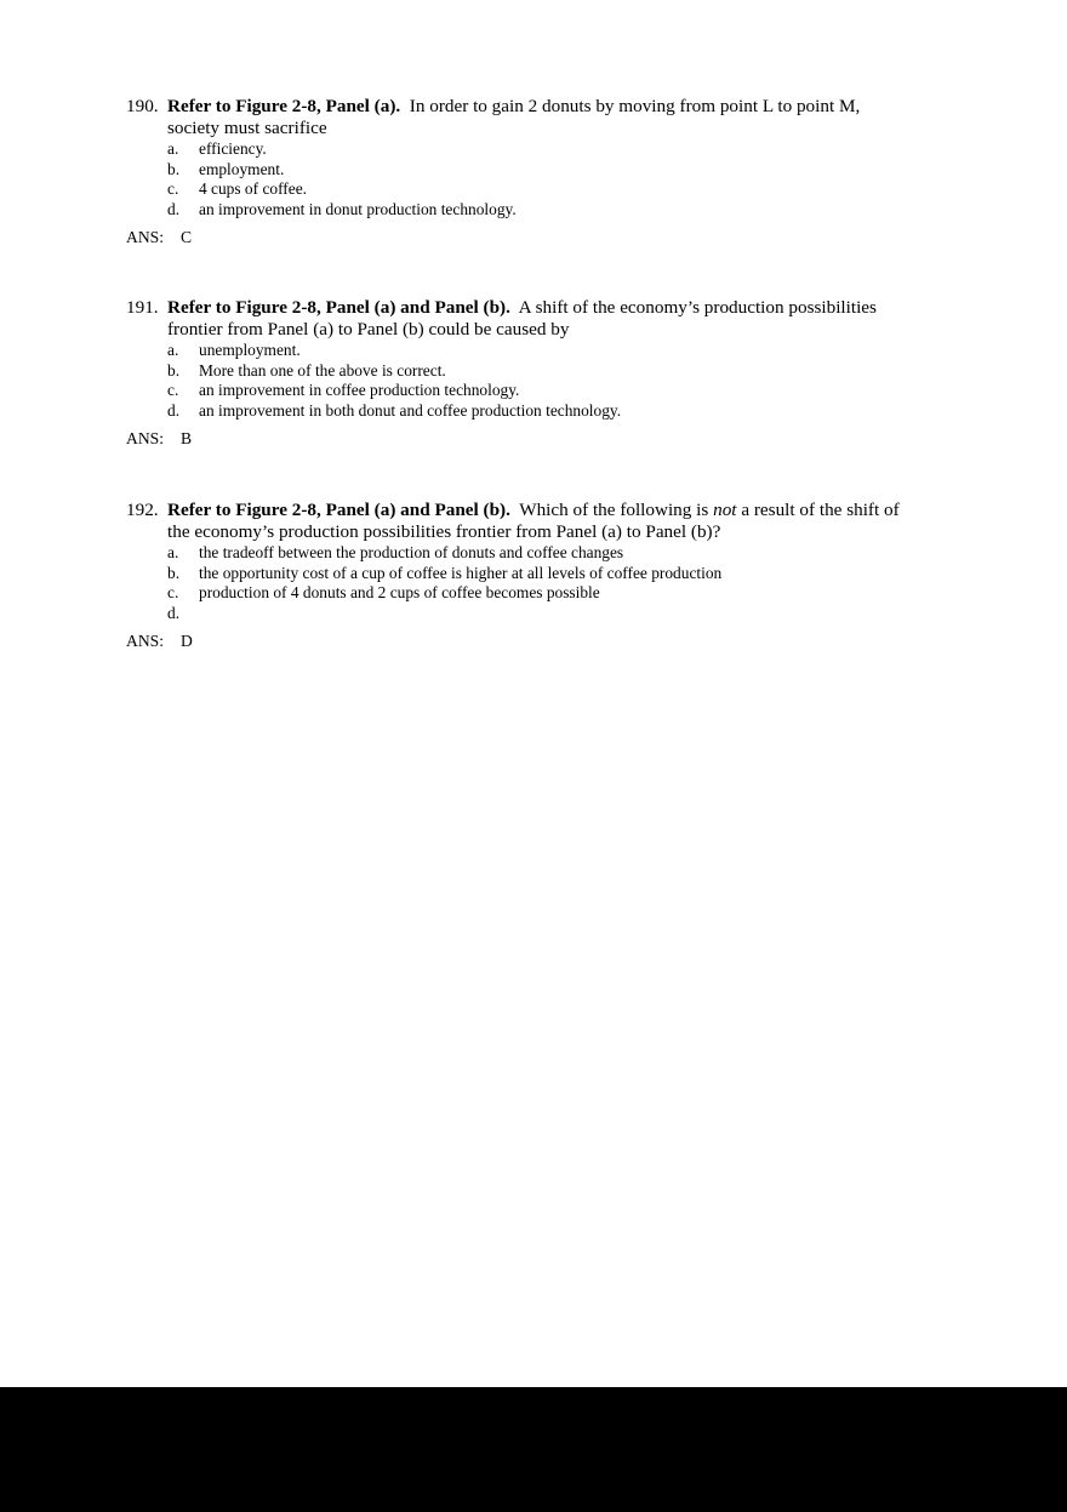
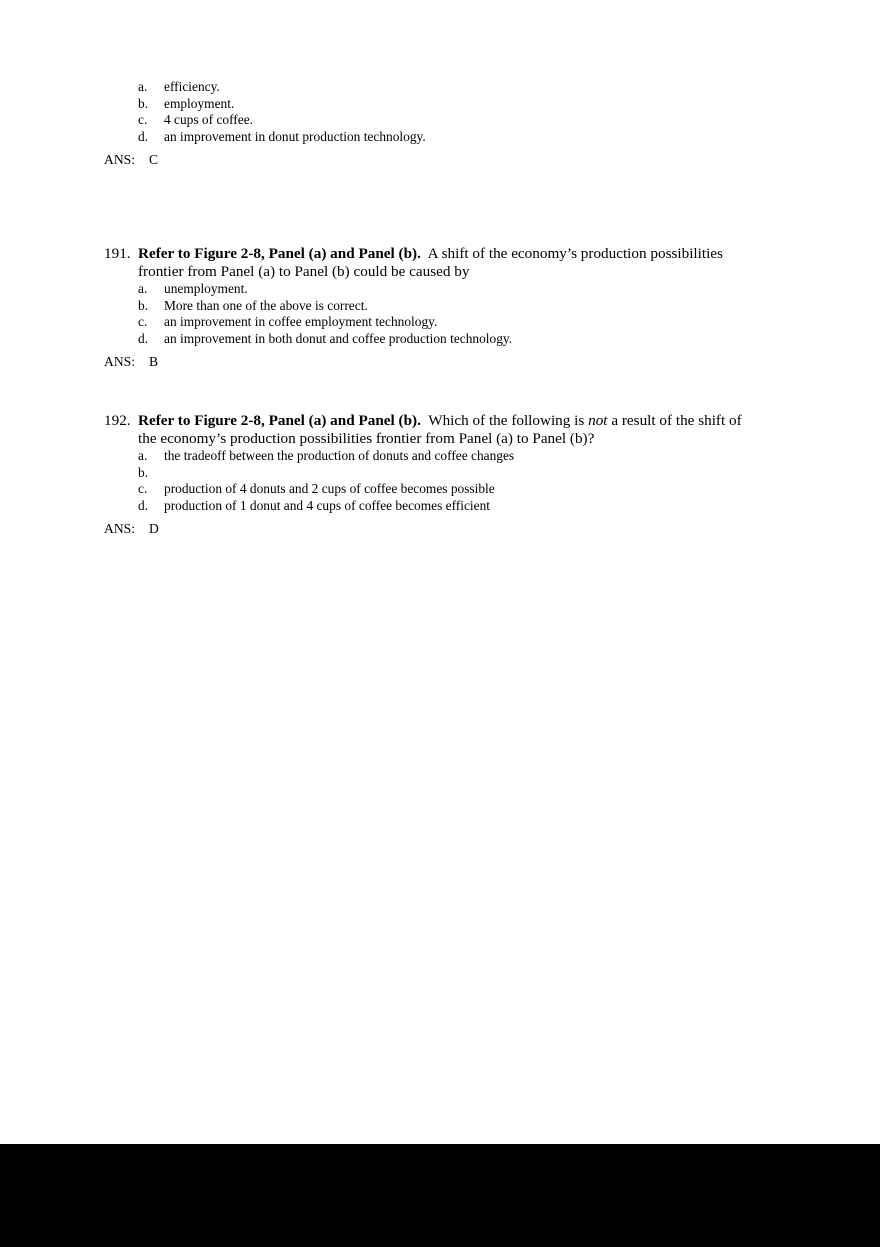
- 190.
- Refer to Figure 2-8, Panel (a). In order to gain 2 donuts by moving from point L to point M,
- society must sacrifice
  a.
  efficiency.
  b.
  employment.
  c.
  4 cups of coffee.
  d.
  an improvement in donut production technology.
  ANS: C
  191.
  Refer to Figure 2-8, Panel (a) and Panel (b). A shift of the economy’s production possibilities
  frontier from Panel (a) to Panel (b) could be caused by
  a.
  unemployment.
  b.
  More than one of the above is correct.
  c.
- an improvement in coffee production technology.
+ an improvement in coffee employment technology.
  d.
  an improvement in both donut and coffee production technology.
  ANS: B
  192.
  Refer to Figure 2-8, Panel (a) and Panel (b). Which of the following is not a result of the shift of
  the economy’s production possibilities frontier from Panel (a) to Panel (b)?
  a.
  the tradeoff between the production of donuts and coffee changes
  b.
- the opportunity cost of a cup of coffee is higher at all levels of coffee production
  c.
  production of 4 donuts and 2 cups of coffee becomes possible
  d.
+ production of 1 donut and 4 cups of coffee becomes efficient
  ANS: D
